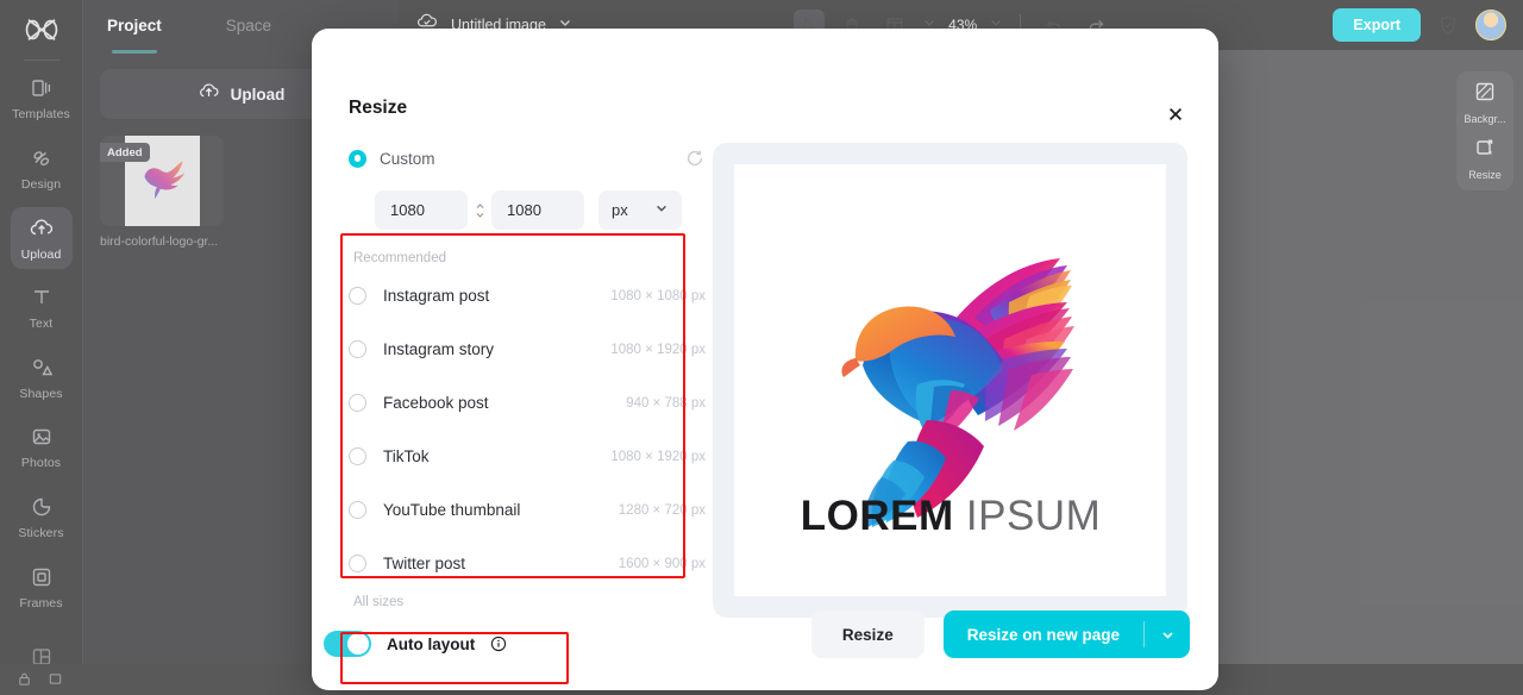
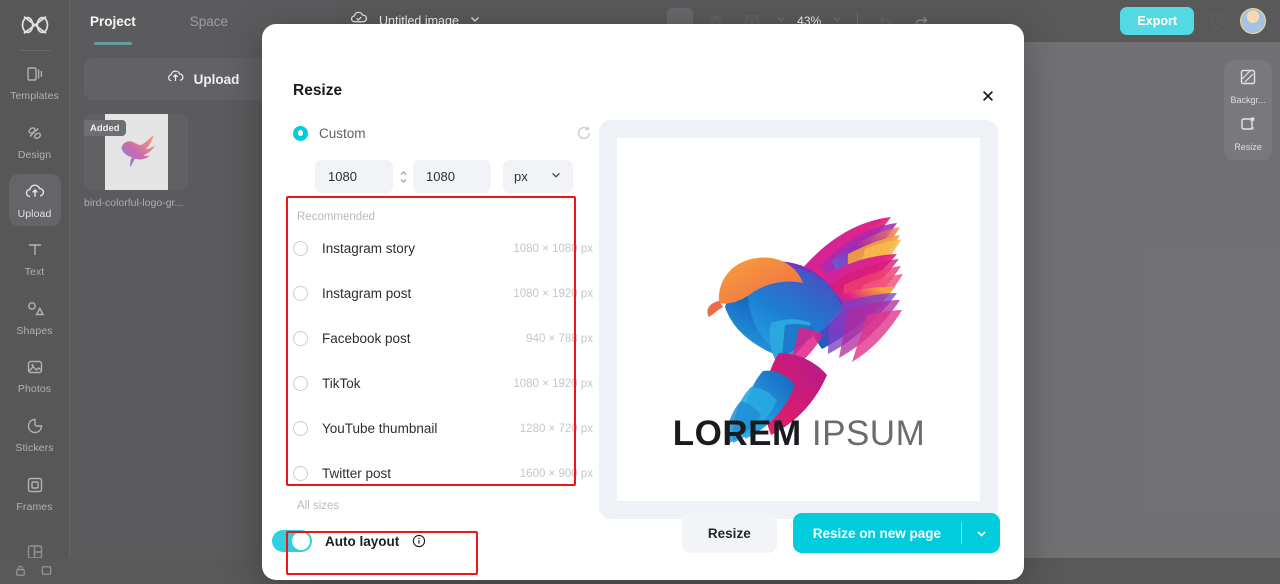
  Backgr...
  Resize
  Untitled image
  43%
  Export
  Project
  Space
  Upload
  Added
  bird-colorful-logo-gr...
  Templates
  Design
  Upload
  Text
  Shapes
  Photos
  Stickers
  Frames
  Resize
  Custom
  1080
  1080
  px
  Recommended
- Instagram post
+ Instagram story
  1080 × 1080 px
- Instagram story
+ Instagram post
  1080 × 1920 px
  Facebook post
  940 × 788 px
  TikTok
  1080 × 1920 px
  YouTube thumbnail
  1280 × 720 px
  Twitter post
  1600 × 900 px
  All sizes
  Auto layout
  LOREM IPSUM
  Resize
  Resize on new page
